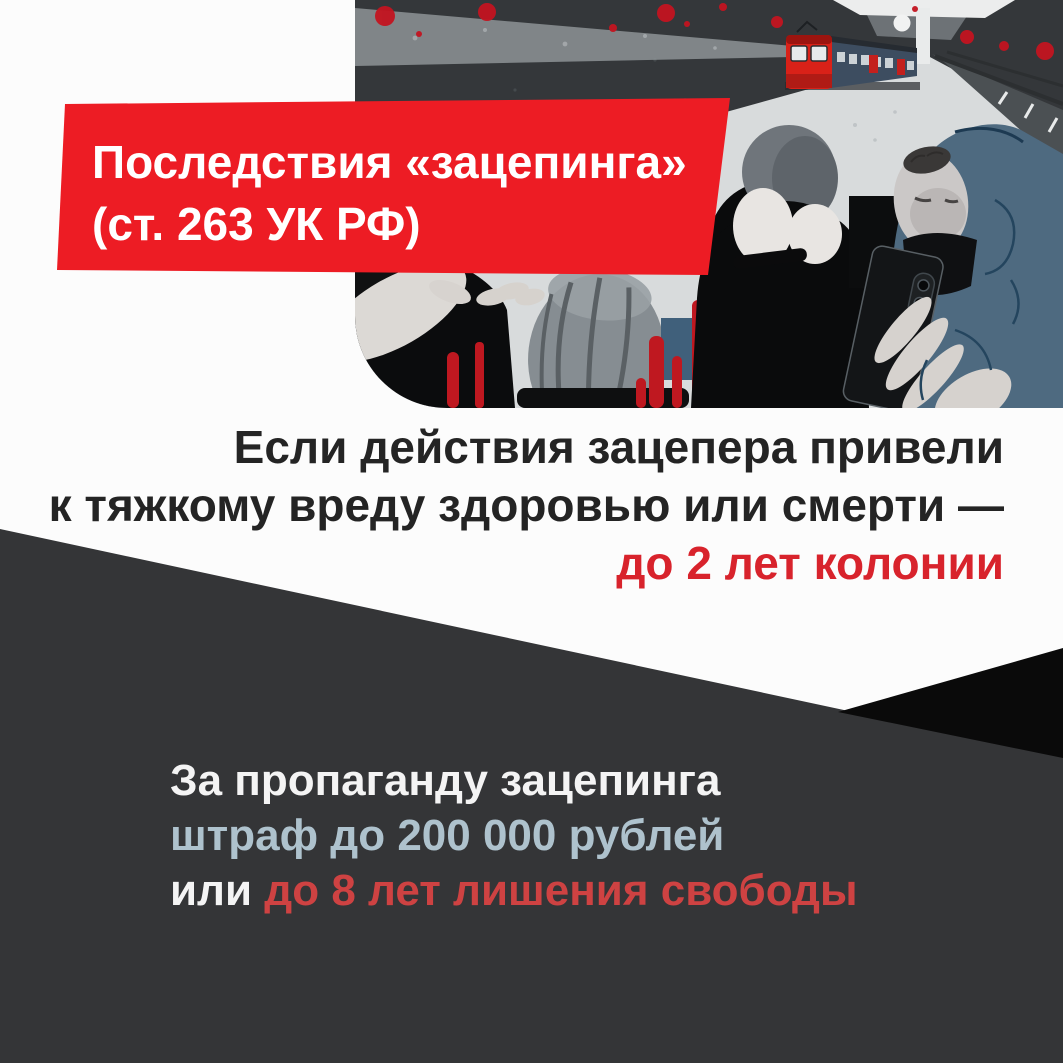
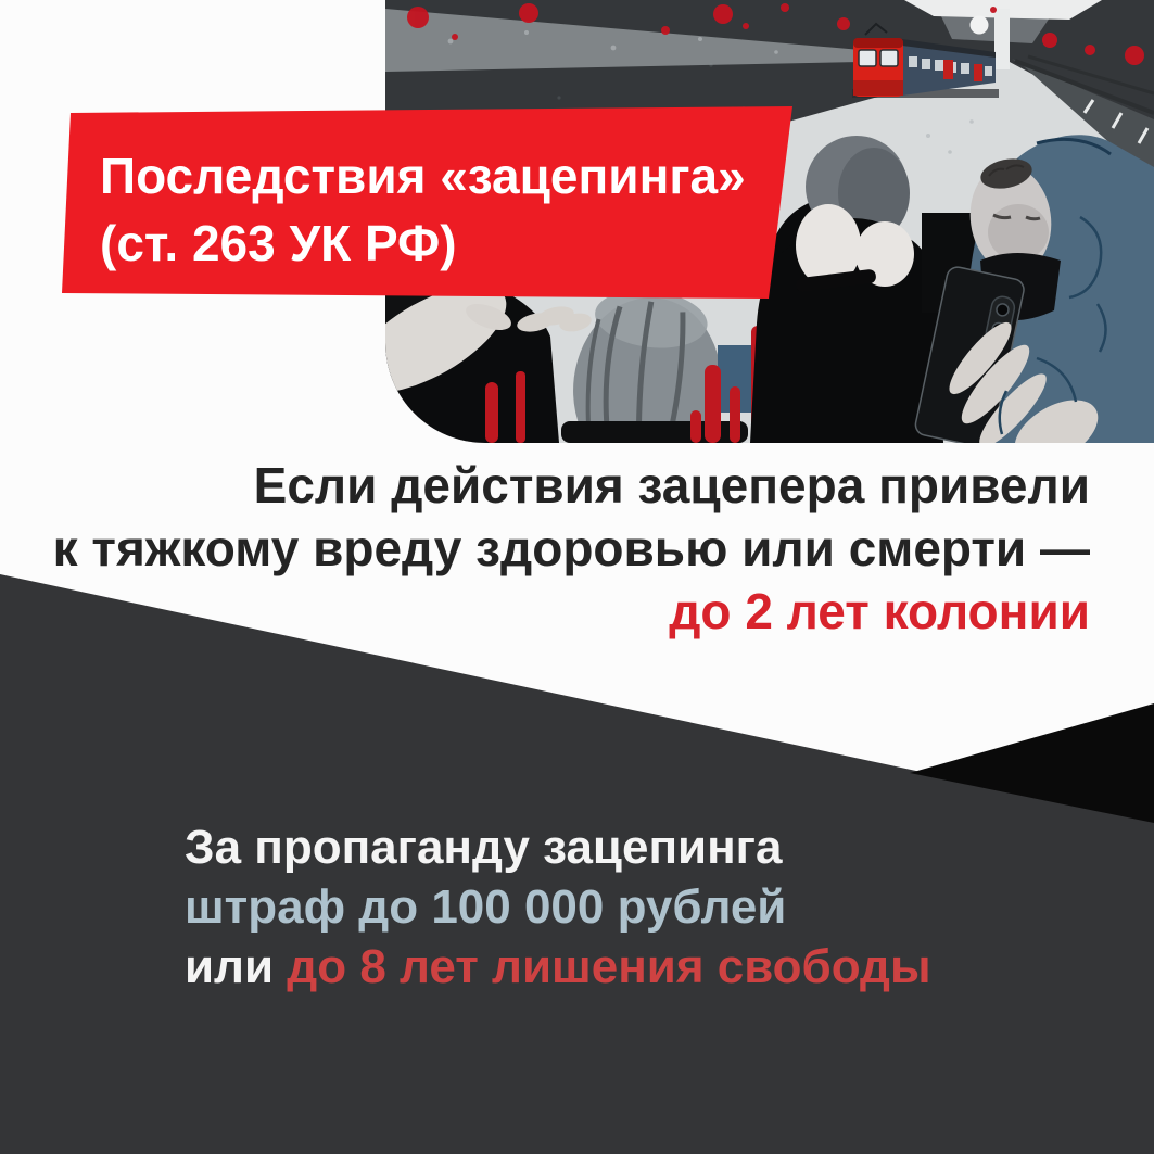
  Последствия «зацепинга»
  (ст. 263 УК РФ)
  Если действия зацепера привели
  к тяжкому вреду здоровью или смерти —
  до 2 лет колонии
  За пропаганду зацепинга
- штраф до 200 000 рублей
+ штраф до 100 000 рублей
  или до 8 лет лишения свободы
